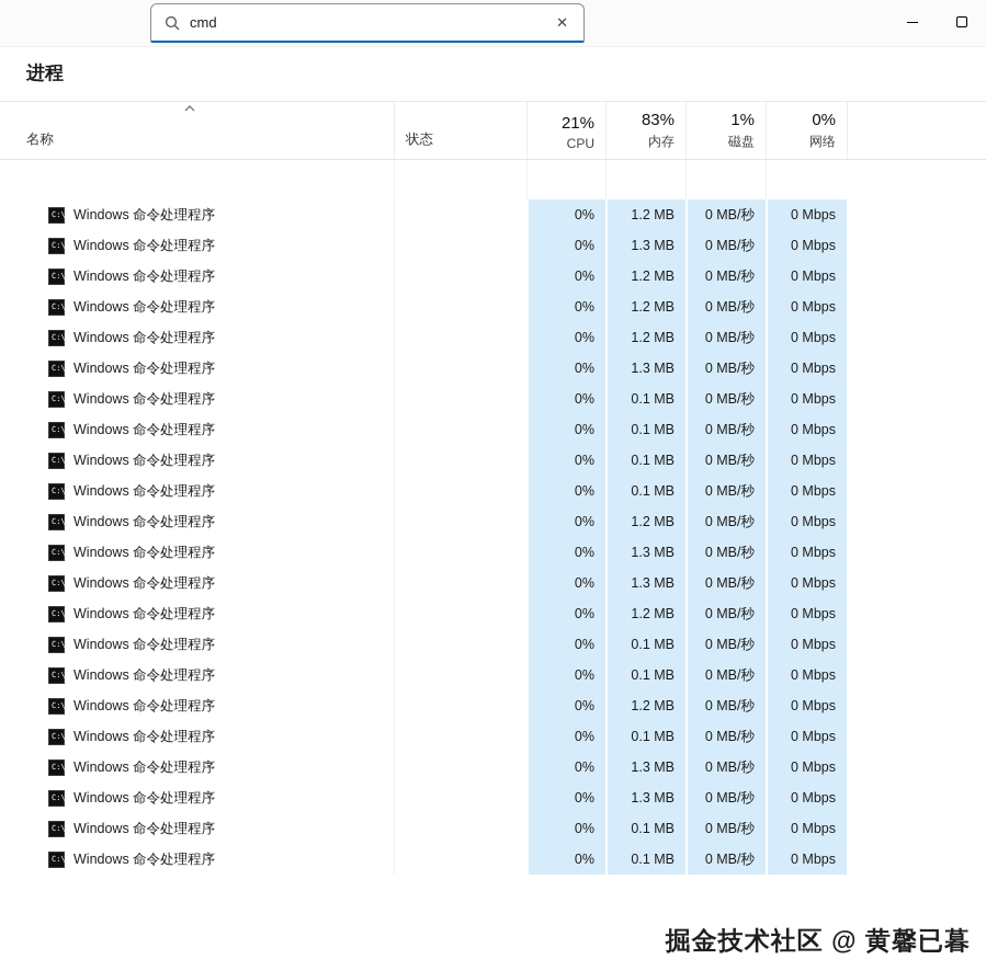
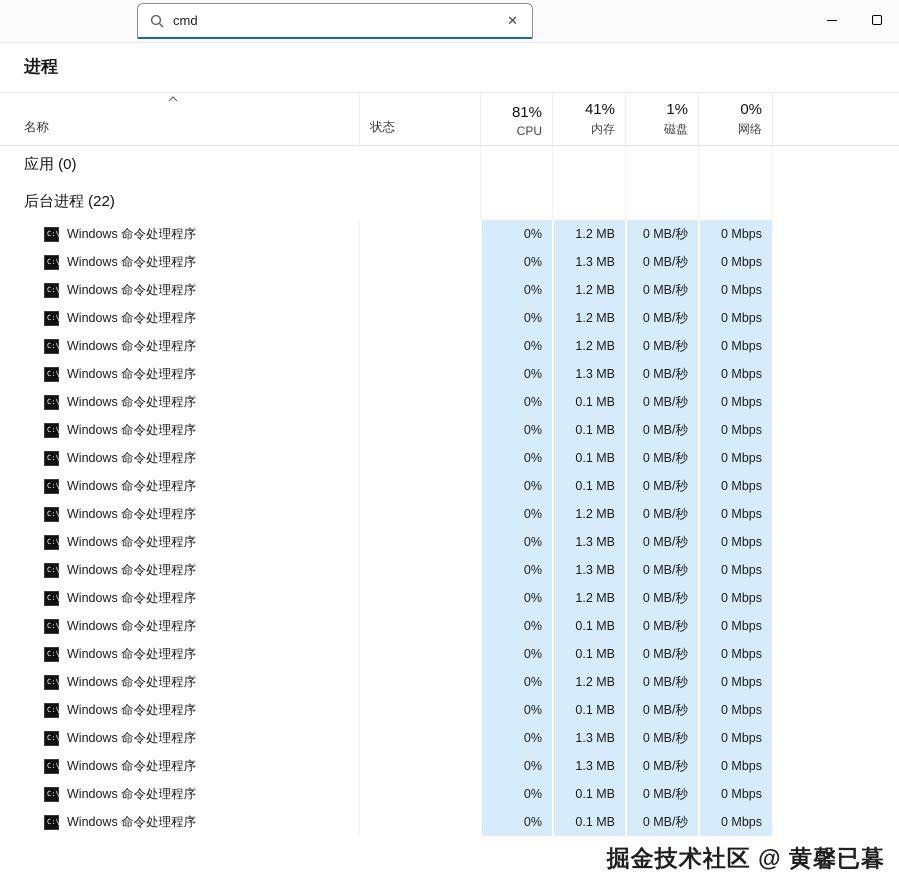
  cmd
  ✕
  进程
  名称
  状态
- 21%
+ 81%
  CPU
- 83%
+ 41%
  内存
  1%
  磁盘
  0%
  网络
+ 应用 (0)
+ 后台进程 (22)
  C:\
  Windows 命令处理程序
  0%
  1.2 MB
  0 MB/秒
  0 Mbps
  C:\
  Windows 命令处理程序
  0%
  1.3 MB
  0 MB/秒
  0 Mbps
  C:\
  Windows 命令处理程序
  0%
  1.2 MB
  0 MB/秒
  0 Mbps
  C:\
  Windows 命令处理程序
  0%
  1.2 MB
  0 MB/秒
  0 Mbps
  C:\
  Windows 命令处理程序
  0%
  1.2 MB
  0 MB/秒
  0 Mbps
  C:\
  Windows 命令处理程序
  0%
  1.3 MB
  0 MB/秒
  0 Mbps
  C:\
  Windows 命令处理程序
  0%
  0.1 MB
  0 MB/秒
  0 Mbps
  C:\
  Windows 命令处理程序
  0%
  0.1 MB
  0 MB/秒
  0 Mbps
  C:\
  Windows 命令处理程序
  0%
  0.1 MB
  0 MB/秒
  0 Mbps
  C:\
  Windows 命令处理程序
  0%
  0.1 MB
  0 MB/秒
  0 Mbps
  C:\
  Windows 命令处理程序
  0%
  1.2 MB
  0 MB/秒
  0 Mbps
  C:\
  Windows 命令处理程序
  0%
  1.3 MB
  0 MB/秒
  0 Mbps
  C:\
  Windows 命令处理程序
  0%
  1.3 MB
  0 MB/秒
  0 Mbps
  C:\
  Windows 命令处理程序
  0%
  1.2 MB
  0 MB/秒
  0 Mbps
  C:\
  Windows 命令处理程序
  0%
  0.1 MB
  0 MB/秒
  0 Mbps
  C:\
  Windows 命令处理程序
  0%
  0.1 MB
  0 MB/秒
  0 Mbps
  C:\
  Windows 命令处理程序
  0%
  1.2 MB
  0 MB/秒
  0 Mbps
  C:\
  Windows 命令处理程序
  0%
  0.1 MB
  0 MB/秒
  0 Mbps
  C:\
  Windows 命令处理程序
  0%
  1.3 MB
  0 MB/秒
  0 Mbps
  C:\
  Windows 命令处理程序
  0%
  1.3 MB
  0 MB/秒
  0 Mbps
  C:\
  Windows 命令处理程序
  0%
  0.1 MB
  0 MB/秒
  0 Mbps
  C:\
  Windows 命令处理程序
  0%
  0.1 MB
  0 MB/秒
  0 Mbps
  掘金技术社区 @ 黄馨已暮
